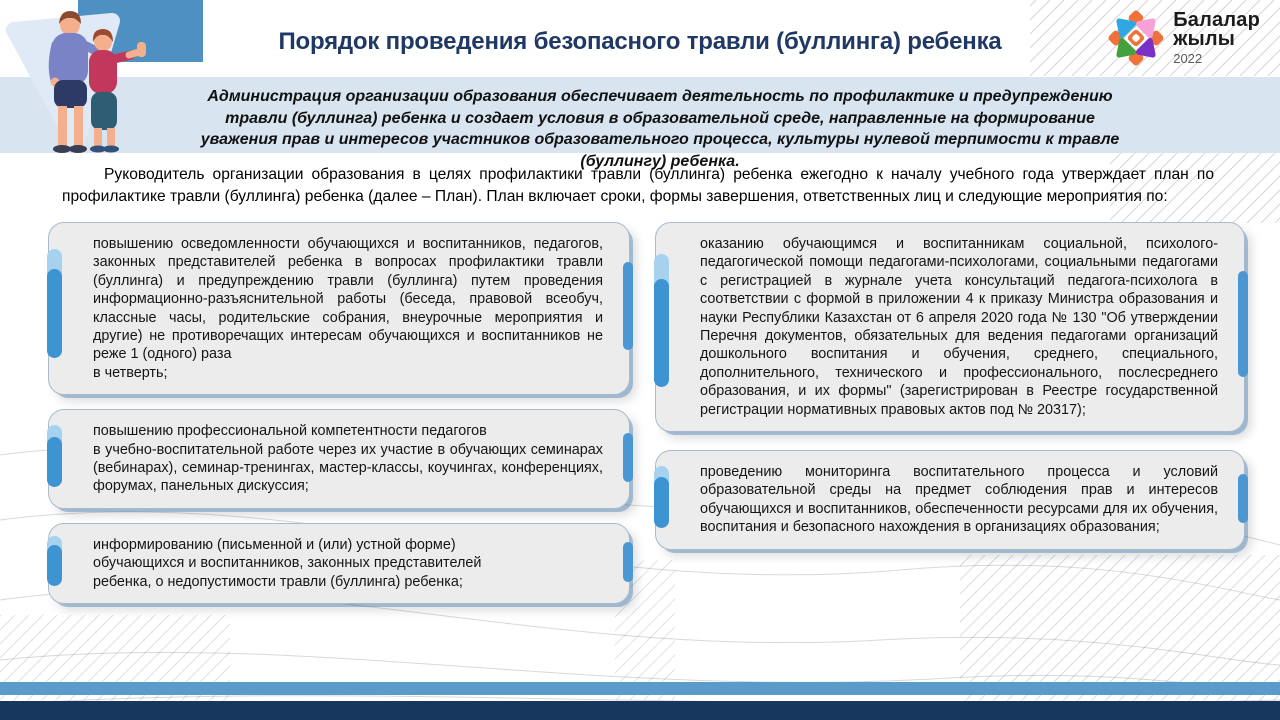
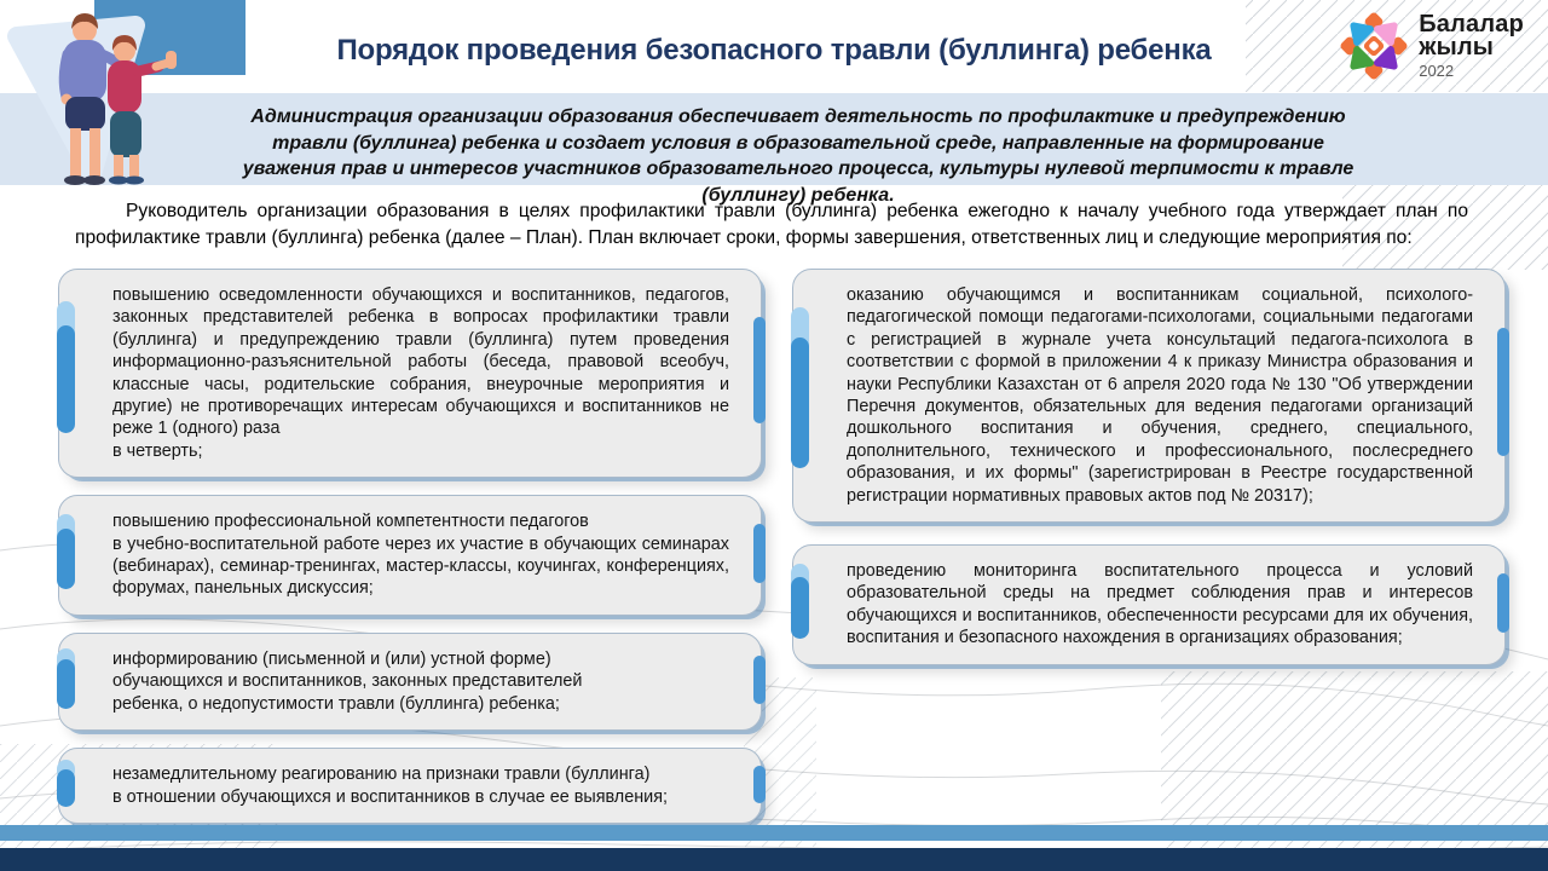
  Администрация организации образования обеспечивает деятельность по профилактике и предупреждению травли (буллинга) ребенка и создает условия в образовательной среде, направленные на формирование уважения прав и интересов участников образовательного процесса, культуры нулевой терпимости к травле (буллингу) ребенка.
  Порядок проведения безопасного травли (буллинга) ребенка
  Балалар
  жылы
  2022
  Руководитель организации образования в целях профилактики травли (буллинга) ребенка ежегодно к началу учебного года утверждает план по профилактике травли (буллинга) ребенка (далее – План). План включает сроки, формы завершения, ответственных лиц и следующие мероприятия по:
  повышению осведомленности обучающихся и воспитанников, педагогов, законных представителей ребенка в вопросах профилактики травли (буллинга) и предупреждению травли (буллинга) путем проведения информационно-разъяснительной работы (беседа, правовой всеобуч, классные часы, родительские собрания, внеурочные мероприятия и другие) не противоречащих интересам обучающихся и воспитанников не реже 1 (одного) раза
  в четверть;
  повышению профессиональной компетентности педагогов
  в учебно-воспитательной работе через их участие в обучающих семинарах (вебинарах), семинар-тренингах, мастер-классы, коучингах, конференциях, форумах, панельных дискуссия;
  информированию (письменной и (или) устной форме)
  обучающихся и воспитанников, законных представителей
  ребенка, о недопустимости травли (буллинга) ребенка;
+ незамедлительному реагированию на признаки травли (буллинга)
+ в отношении обучающихся и воспитанников в случае ее выявления;
  оказанию обучающимся и воспитанникам социальной, психолого-педагогической помощи педагогами-психологами, социальными педагогами с регистрацией в журнале учета консультаций педагога-психолога в соответствии с формой в приложении 4 к приказу Министра образования и науки Республики Казахстан от 6 апреля 2020 года № 130 "Об утверждении Перечня документов, обязательных для ведения педагогами организаций дошкольного воспитания и обучения, среднего, специального, дополнительного, технического и профессионального, послесреднего образования, и их формы" (зарегистрирован в Реестре государственной регистрации нормативных правовых актов под № 20317);
  проведению мониторинга воспитательного процесса и условий образовательной среды на предмет соблюдения прав и интересов обучающихся и воспитанников, обеспеченности ресурсами для их обучения, воспитания и безопасного нахождения в организациях образования;
